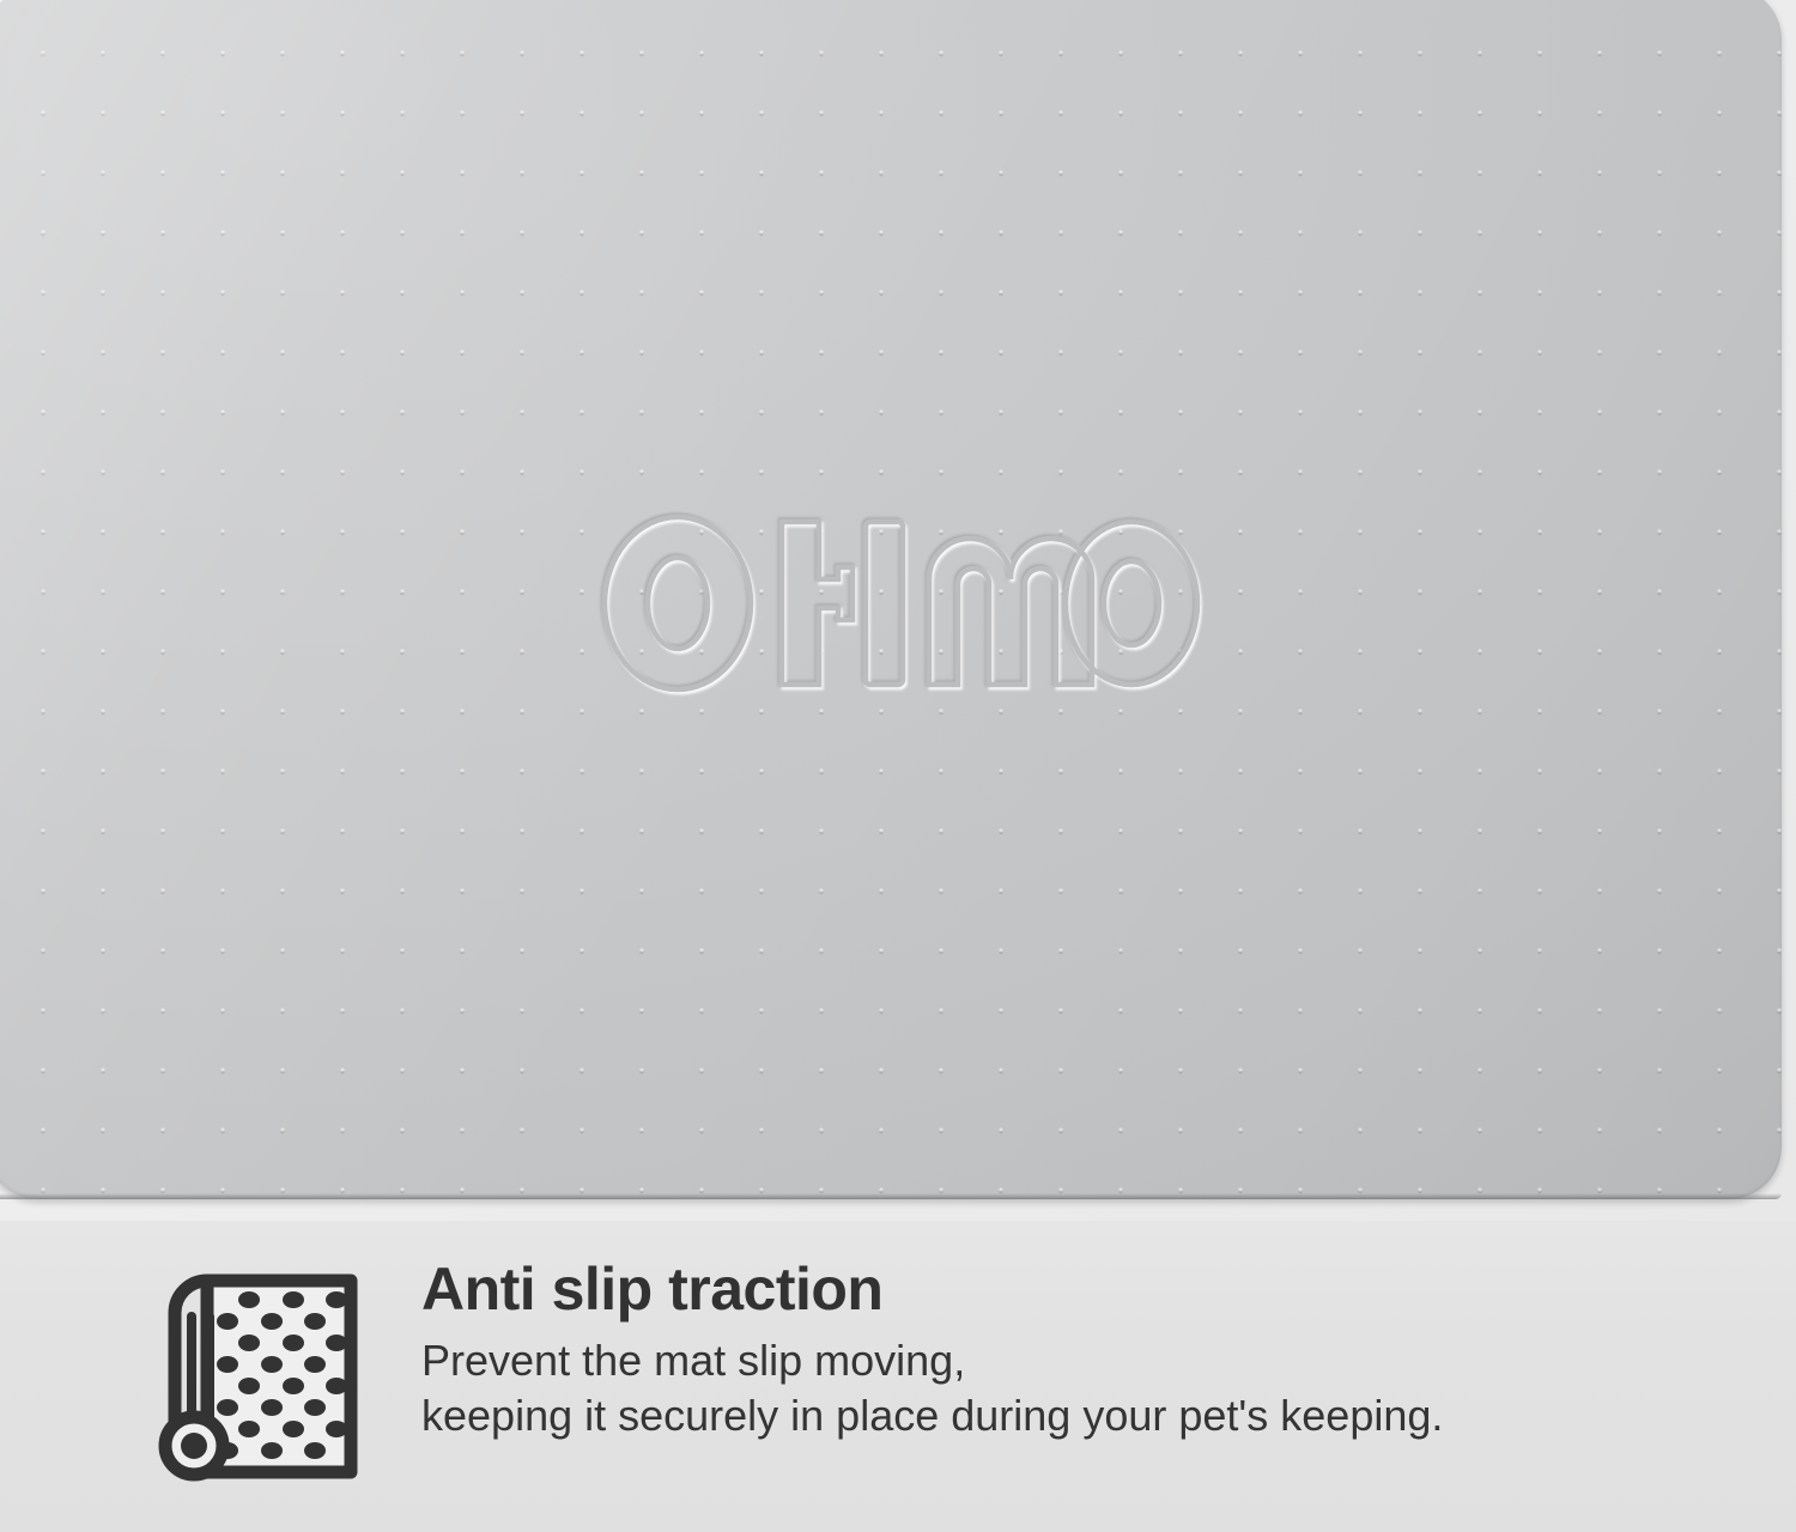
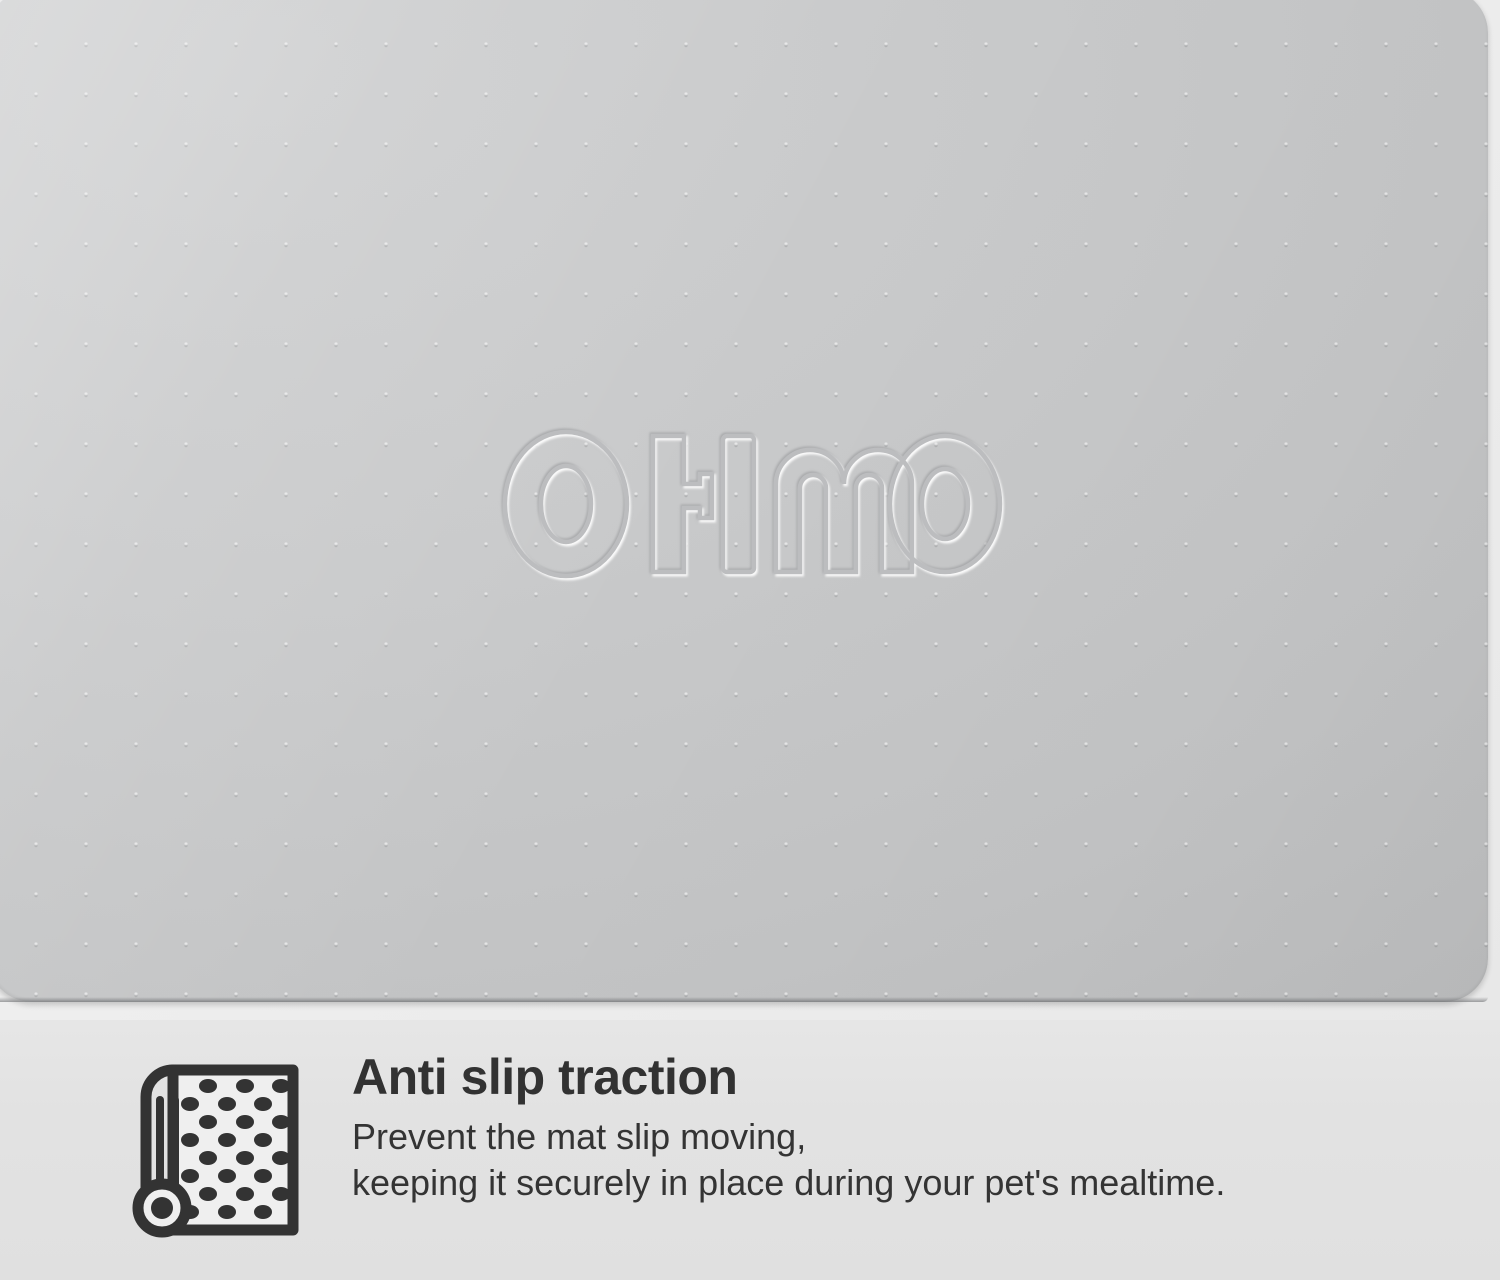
  Anti slip traction
  Prevent the mat slip moving,
- keeping it securely in place during your pet's keeping.
+ keeping it securely in place during your pet's mealtime.
